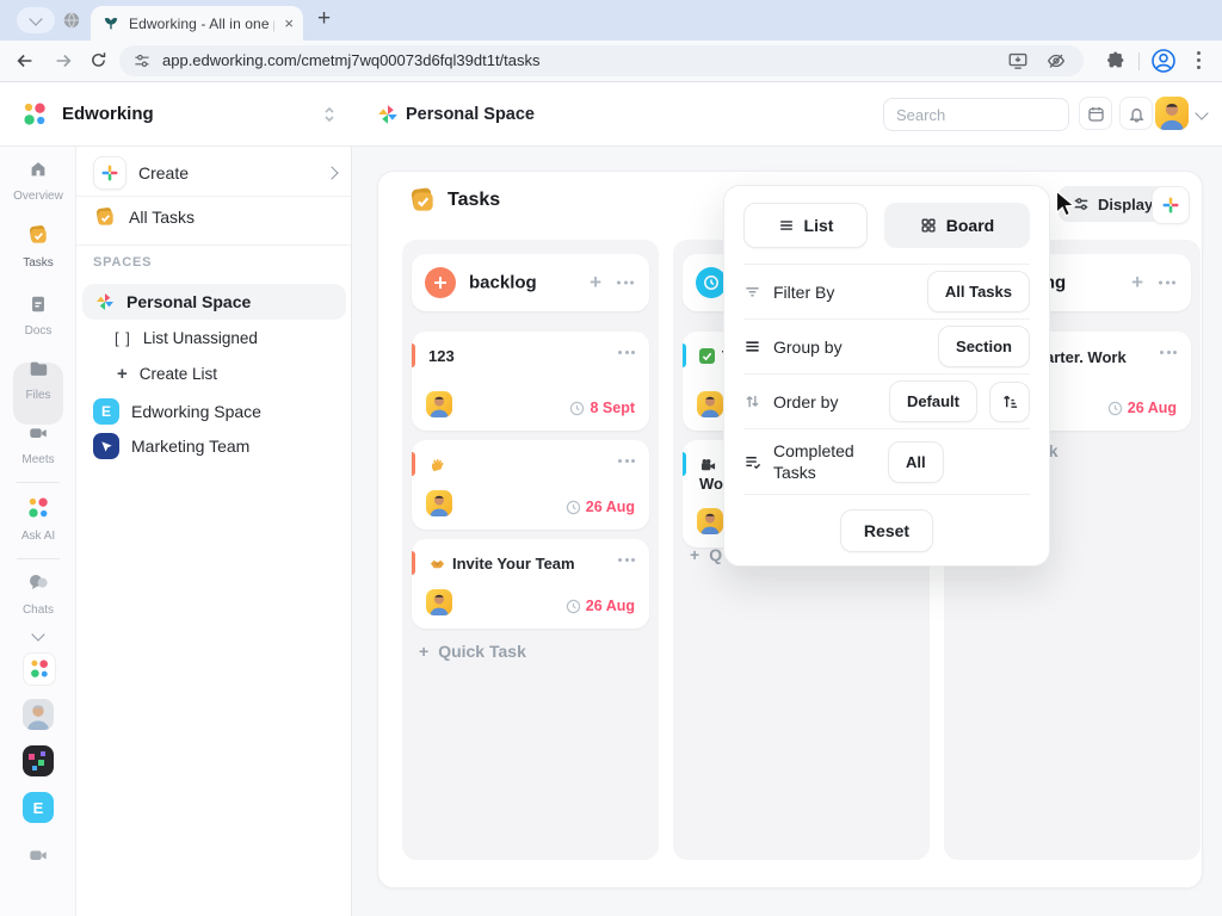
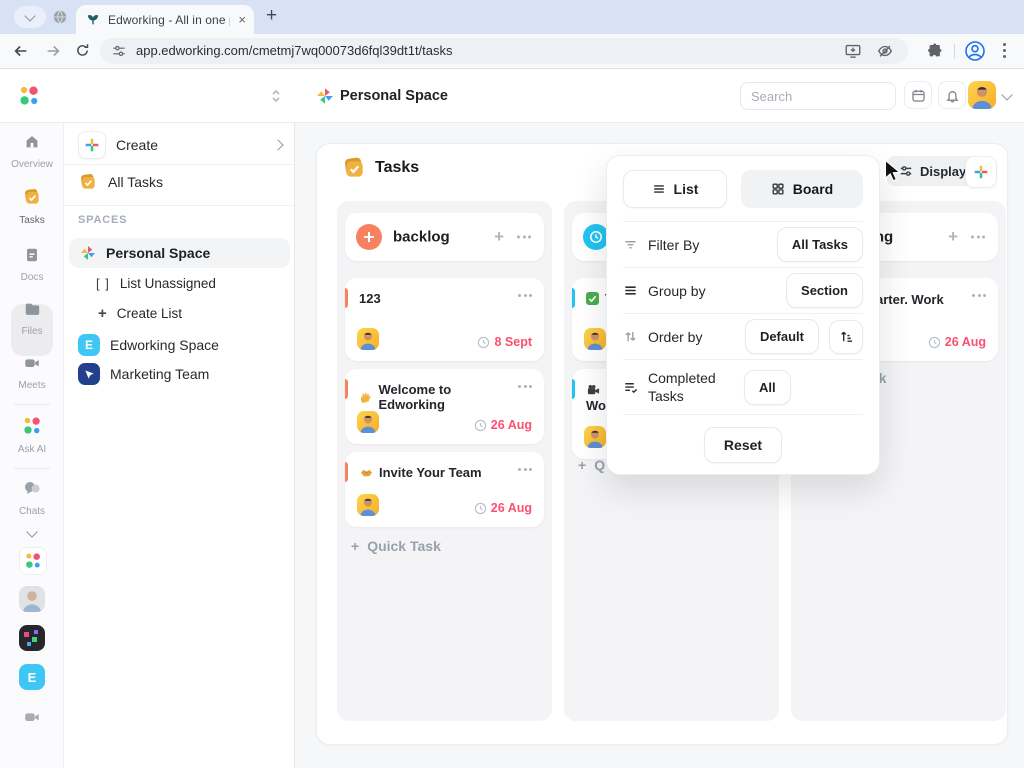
  Edworking - All in one
  ×
  +
  app.edworking.com/cmetmj7wq00073d6fql39dt1t/tasks
- Edworking
  Personal Space
  Search
  Overview
  Tasks
  Docs
  Files
  Meets
  Ask AI
  Chats
  E
  Create
  All Tasks
  SPACES
  Personal Space
  [ ]
  List Unassigned
  +
  Create List
  E
  Edworking Space
  Marketing Team
  Tasks
  Display
  backlog
  +
  123
  8 Sept
+ Welcome to Edworking
  26 Aug
  Invite Your Team
  26 Aug
  +
  Quick Task
  +
  Q
  +
  rter. Work
  26 Aug
  List
  Board
  Filter By
  All Tasks
  Group by
  Section
  Order by
  Default
  Completed Tasks
  All
  Reset
